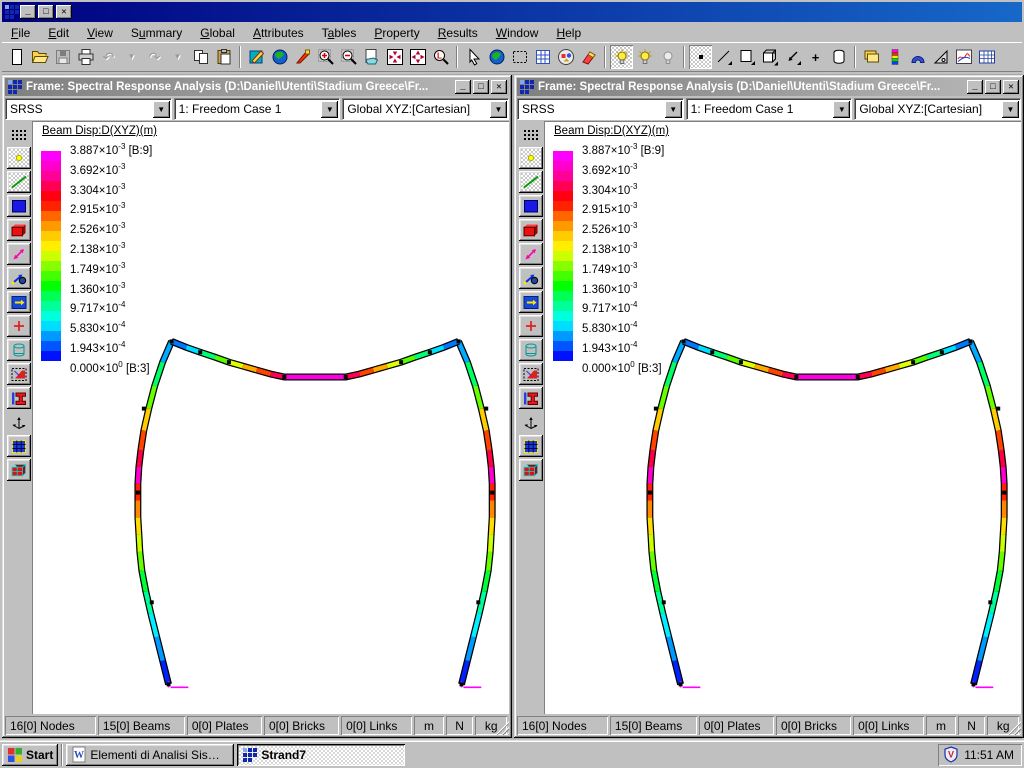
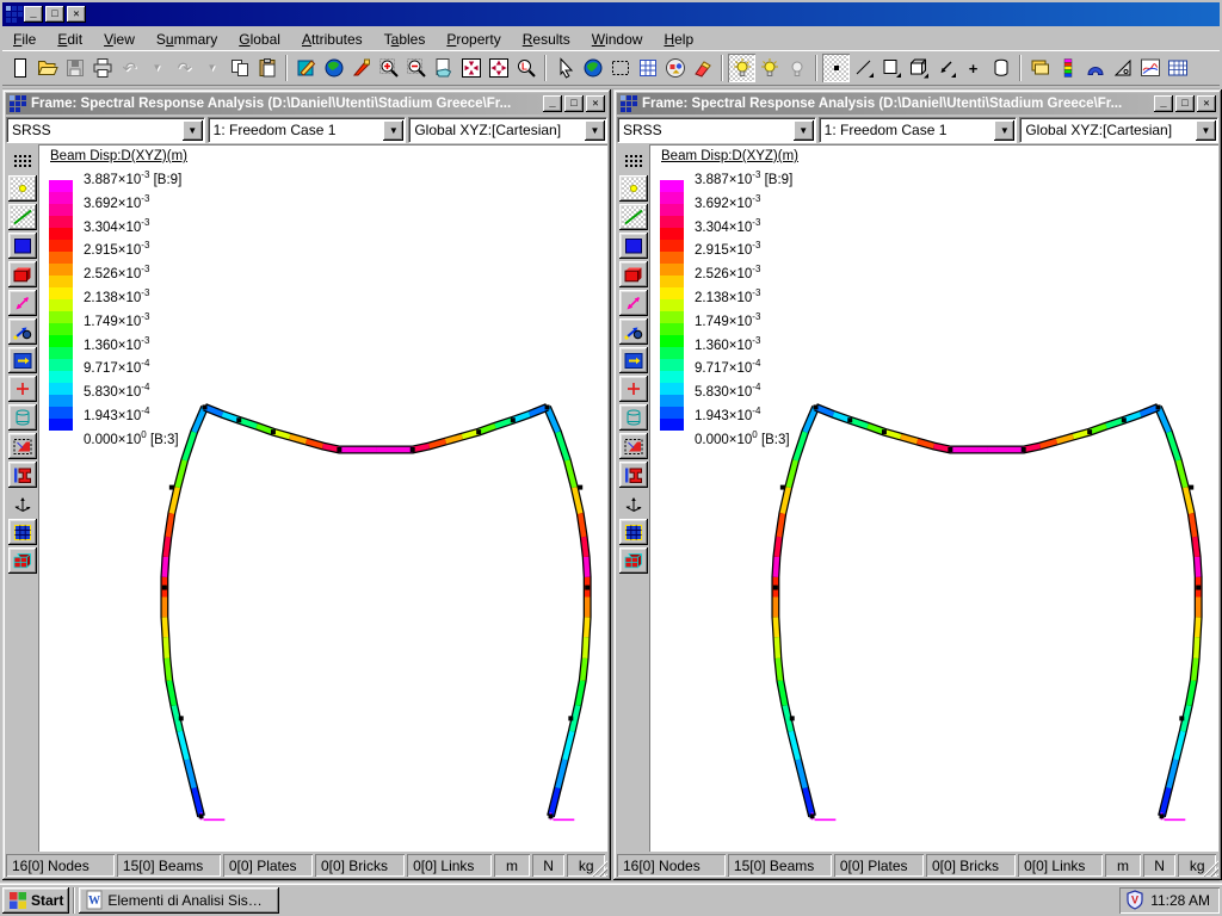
  _
  □
  ✕
  File
  Edit
  View
  Summary
  Global
  Attributes
  Tables
  Property
  Results
  Window
  Help
  ↶
  ▼
  ↷
  ▼
  L
  +
  Frame: Spectral Response Analysis (D:\Daniel\Utenti\Stadium Greece\Fr...
  _
  □
  ✕
  SRSS
  ▼
  1: Freedom Case 1
  ▼
  Global XYZ:[Cartesian]
  ▼
  Beam Disp:D(XYZ)(m)
  3.887×10-3 [B:9]
  3.692×10-3
  3.304×10-3
  2.915×10-3
  2.526×10-3
  2.138×10-3
  1.749×10-3
  1.360×10-3
  9.717×10-4
  5.830×10-4
  1.943×10-4
  0.000×100 [B:3]
  16[0] Nodes
  15[0] Beams
  0[0] Plates
  0[0] Bricks
  0[0] Links
  m
  N
  kg
  Frame: Spectral Response Analysis (D:\Daniel\Utenti\Stadium Greece\Fr...
  _
  □
  ✕
  SRSS
  ▼
  1: Freedom Case 1
  ▼
  Global XYZ:[Cartesian]
  ▼
  Beam Disp:D(XYZ)(m)
  3.887×10-3 [B:9]
  3.692×10-3
  3.304×10-3
  2.915×10-3
  2.526×10-3
  2.138×10-3
  1.749×10-3
  1.360×10-3
  9.717×10-4
  5.830×10-4
  1.943×10-4
  0.000×100 [B:3]
  16[0] Nodes
  15[0] Beams
  0[0] Plates
  0[0] Bricks
  0[0] Links
  m
  N
  kg
  Start
  W
  Elementi di Analisi Sismic
- Strand7
  V
- 11:51 AM
+ 11:28 AM
